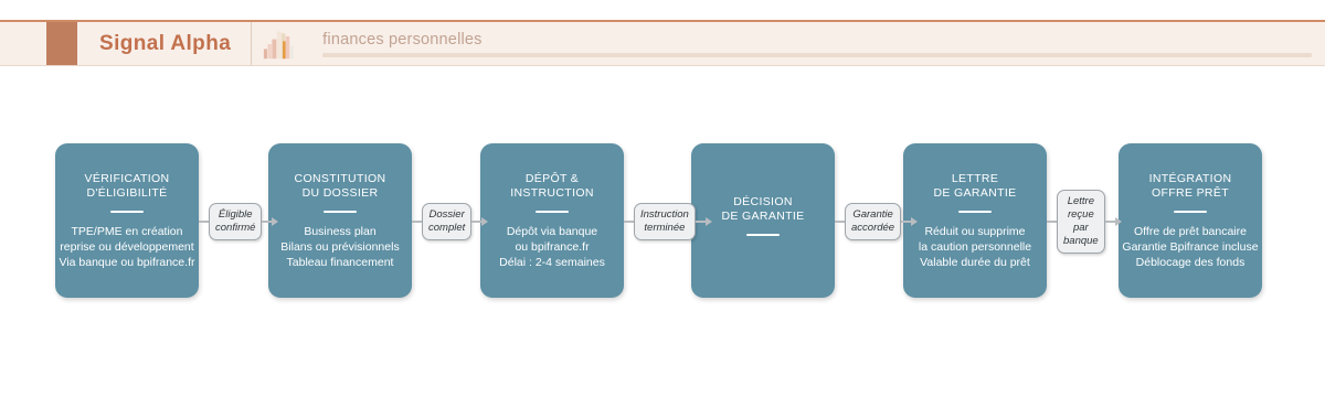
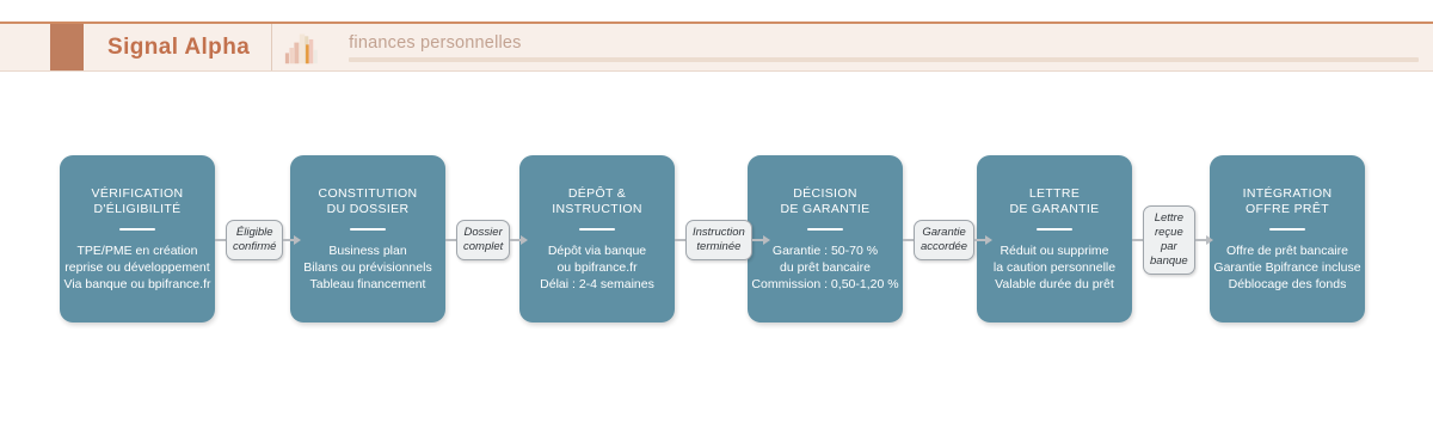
  Signal Alpha
  finances personnelles
  VÉRIFICATION
  D'ÉLIGIBILITÉ
  TPE/PME en création
  reprise ou développement
  Via banque ou bpifrance.fr
  CONSTITUTION
  DU DOSSIER
  Business plan
  Bilans ou prévisionnels
  Tableau financement
  DÉPÔT &
  INSTRUCTION
  Dépôt via banque
  ou bpifrance.fr
  Délai : 2-4 semaines
  DÉCISION
  DE GARANTIE
+ Garantie : 50-70 %
+ du prêt bancaire
+ Commission : 0,50-1,20 %
  LETTRE
  DE GARANTIE
  Réduit ou supprime
  la caution personnelle
  Valable durée du prêt
  INTÉGRATION
  OFFRE PRÊT
  Offre de prêt bancaire
  Garantie Bpifrance incluse
  Déblocage des fonds
  Éligible
  confirmé
  Dossier
  complet
  Instruction
  terminée
  Garantie
  accordée
  Lettre reçue
  par banque
